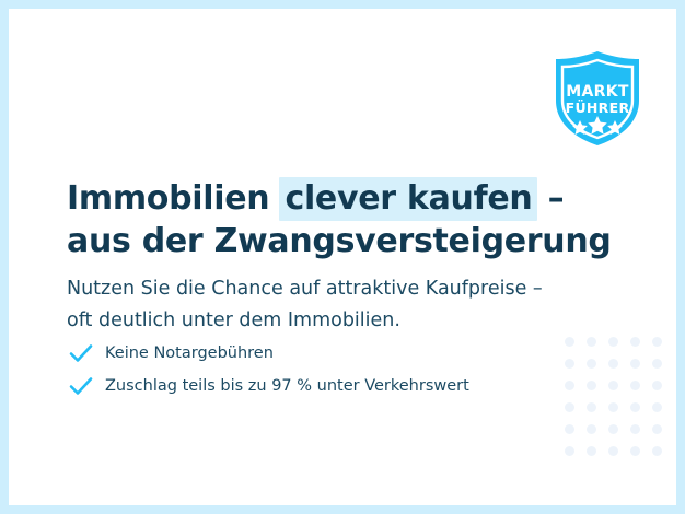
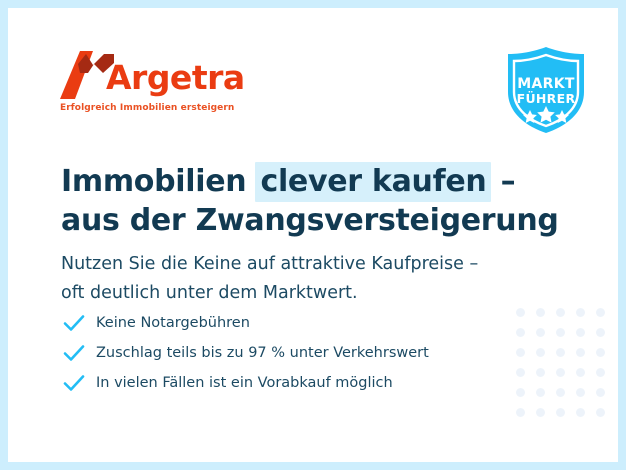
+ Argetra
+ Erfolgreich Immobilien ersteigern
  MARKT
  FÜHRER
  Immobilien clever kaufen –
  aus der Zwangsversteigerung
- Nutzen Sie die Chance auf attraktive Kaufpreise –
+ Nutzen Sie die Keine auf attraktive Kaufpreise –
- oft deutlich unter dem Immobilien.
+ oft deutlich unter dem Marktwert.
  Keine Notargebühren
  Zuschlag teils bis zu 97 % unter Verkehrswert
+ In vielen Fällen ist ein Vorabkauf möglich
